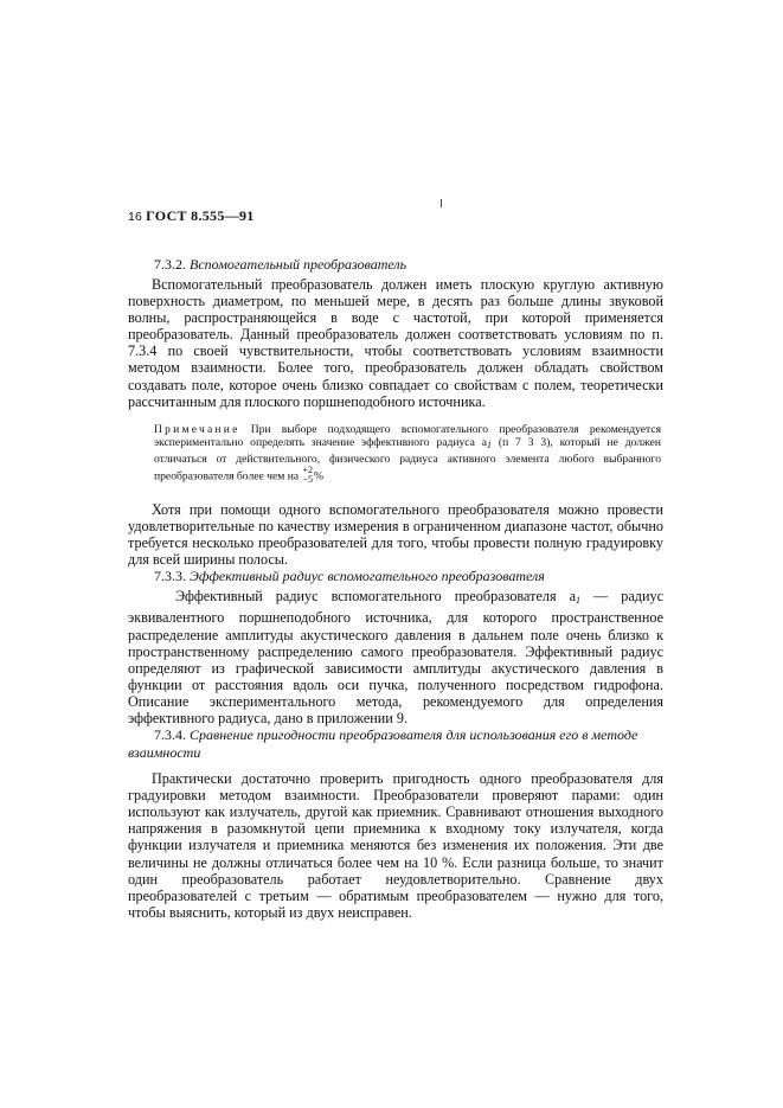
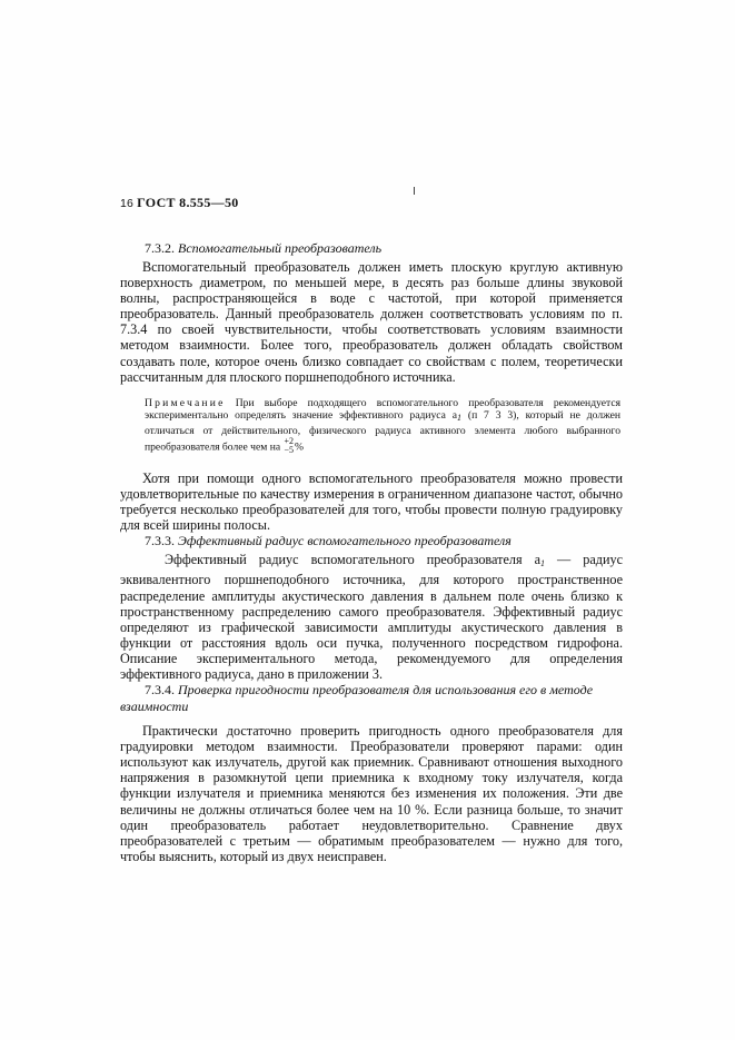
- 16 ГОСТ 8.555—91
+ 16 ГОСТ 8.555—50
  7.3.2. Вспомогательный преобразователь
  Вспомогательный преобразователь должен иметь плоскую круглую активную поверхность диаметром, по меньшей мере, в десять раз больше длины звуковой волны, распространяющейся в воде с частотой, при которой применяется преобразователь. Данный преобразователь должен соответствовать условиям по п. 7.3.4 по своей чувствительности, чтобы соответствовать условиям взаимности методом взаимности. Более того, преобразователь должен обладать свойством создавать поле, которое очень близко совпадает со свойствам с полем, теоретически рассчитанным для плоского поршнеподобного источника.
  Примечание При выборе подходящего вспомогательного преобразователя рекомендуется экспериментально определять значение эффективного радиуса a1 (п 7 3 3), который не должен отличаться от действительного, физического радиуса активного элемента любого выбранного преобразователя более чем на
  +2
  −5
  %
  Хотя при помощи одного вспомогательного преобразователя можно провести удовлетворительные по качеству измерения в ограниченном диапазоне частот, обычно требуется несколько преобразователей для того, чтобы провести полную градуировку для всей ширины полосы.
  7.3.3. Эффективный радиус вспомогательного преобразователя
- Эффективный радиус вспомогательного преобразователя a1 — радиус эквивалентного поршнеподобного источника, для которого пространственное распределение амплитуды акустического давления в дальнем поле очень близко к пространственному распределению самого преобразователя. Эффективный радиус определяют из графической зависимости амплитуды акустического давления в функции от расстояния вдоль оси пучка, полученного посредством гидрофона. Описание экспериментального метода, рекомендуемого для определения эффективного радиуса, дано в приложении 9.
+ Эффективный радиус вспомогательного преобразователя a1 — радиус эквивалентного поршнеподобного источника, для которого пространственное распределение амплитуды акустического давления в дальнем поле очень близко к пространственному распределению самого преобразователя. Эффективный радиус определяют из графической зависимости амплитуды акустического давления в функции от расстояния вдоль оси пучка, полученного посредством гидрофона. Описание экспериментального метода, рекомендуемого для определения эффективного радиуса, дано в приложении 3.
- 7.3.4. Сравнение пригодности преобразователя для использования его в методе взаимности
+ 7.3.4. Проверка пригодности преобразователя для использования его в методе взаимности
  Практически достаточно проверить пригодность одного преобразователя для градуировки методом взаимности. Преобразователи проверяют парами: один используют как излучатель, другой как приемник. Сравнивают отношения выходного напряжения в разомкнутой цепи приемника к входному току излучателя, когда функции излучателя и приемника меняются без изменения их положения. Эти две величины не должны отличаться более чем на 10 %. Если разница больше, то значит один преобразователь работает неудовлетворительно. Сравнение двух преобразователей с третьим — обратимым преобразователем — нужно для того, чтобы выяснить, который из двух неисправен.
